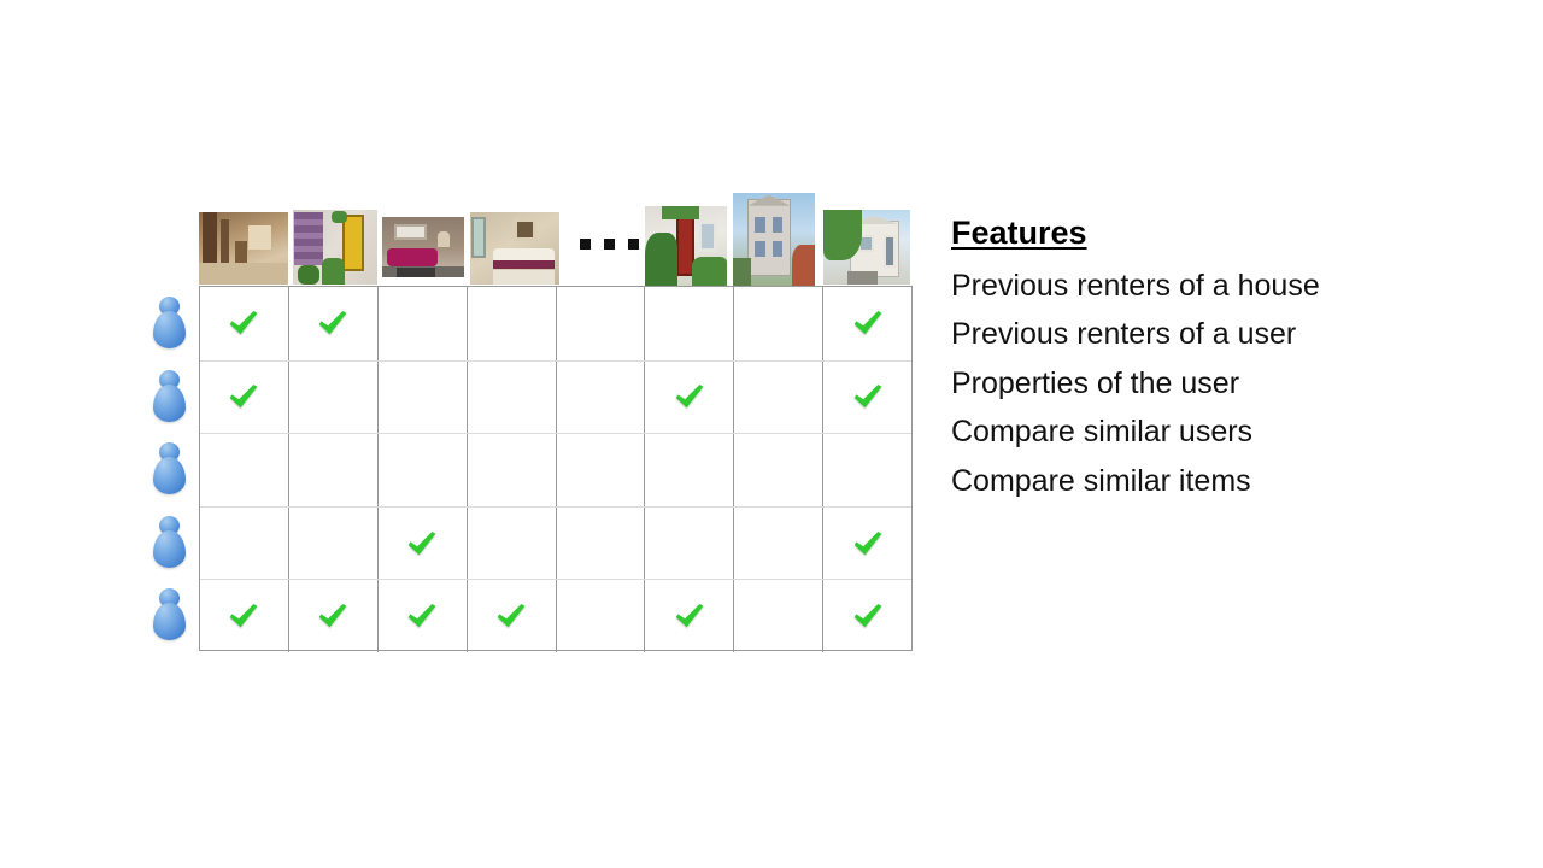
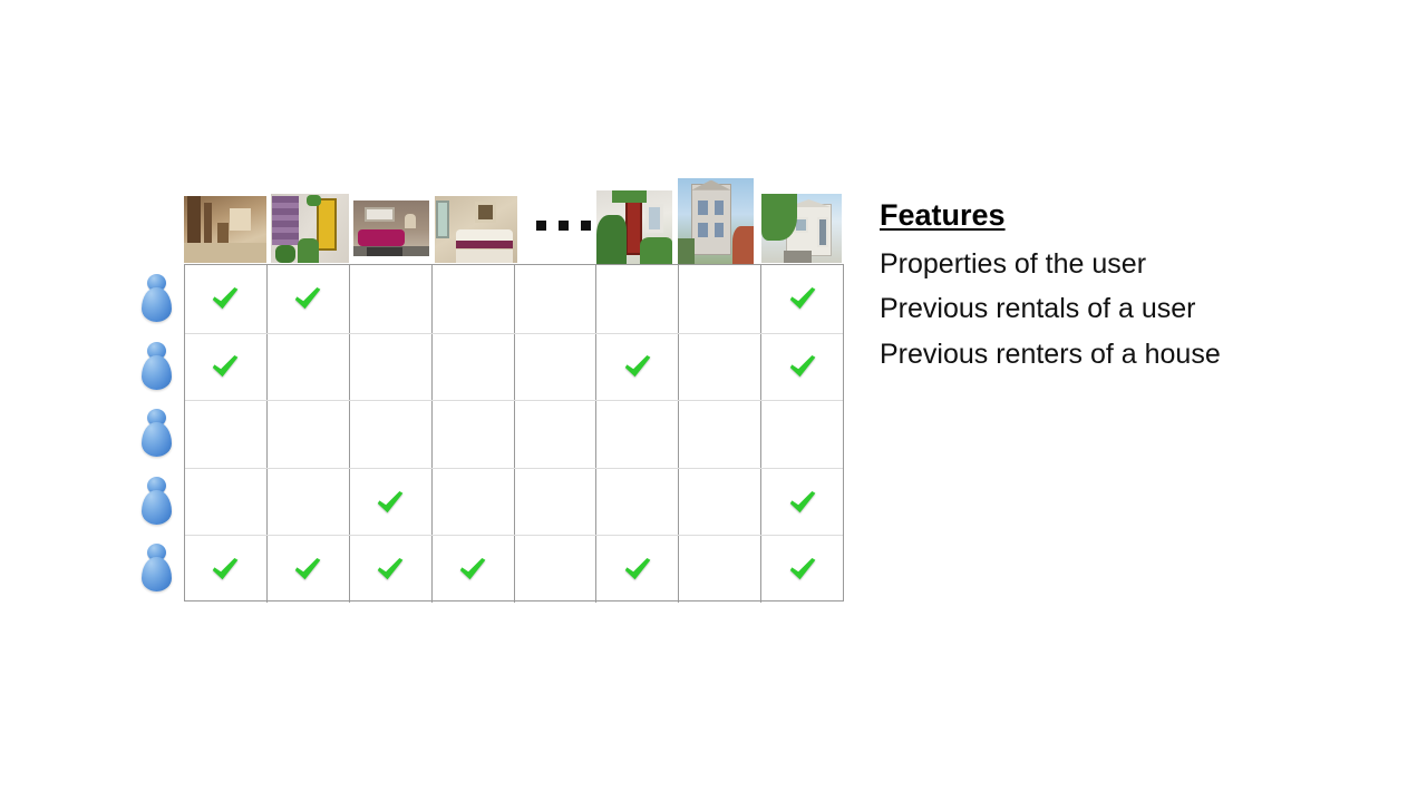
  Features
- Previous renters of a house
+ Properties of the user
- Previous renters of a user
+ Previous rentals of a user
- Properties of the user
+ Previous renters of a house
- Compare similar users
- Compare similar items
